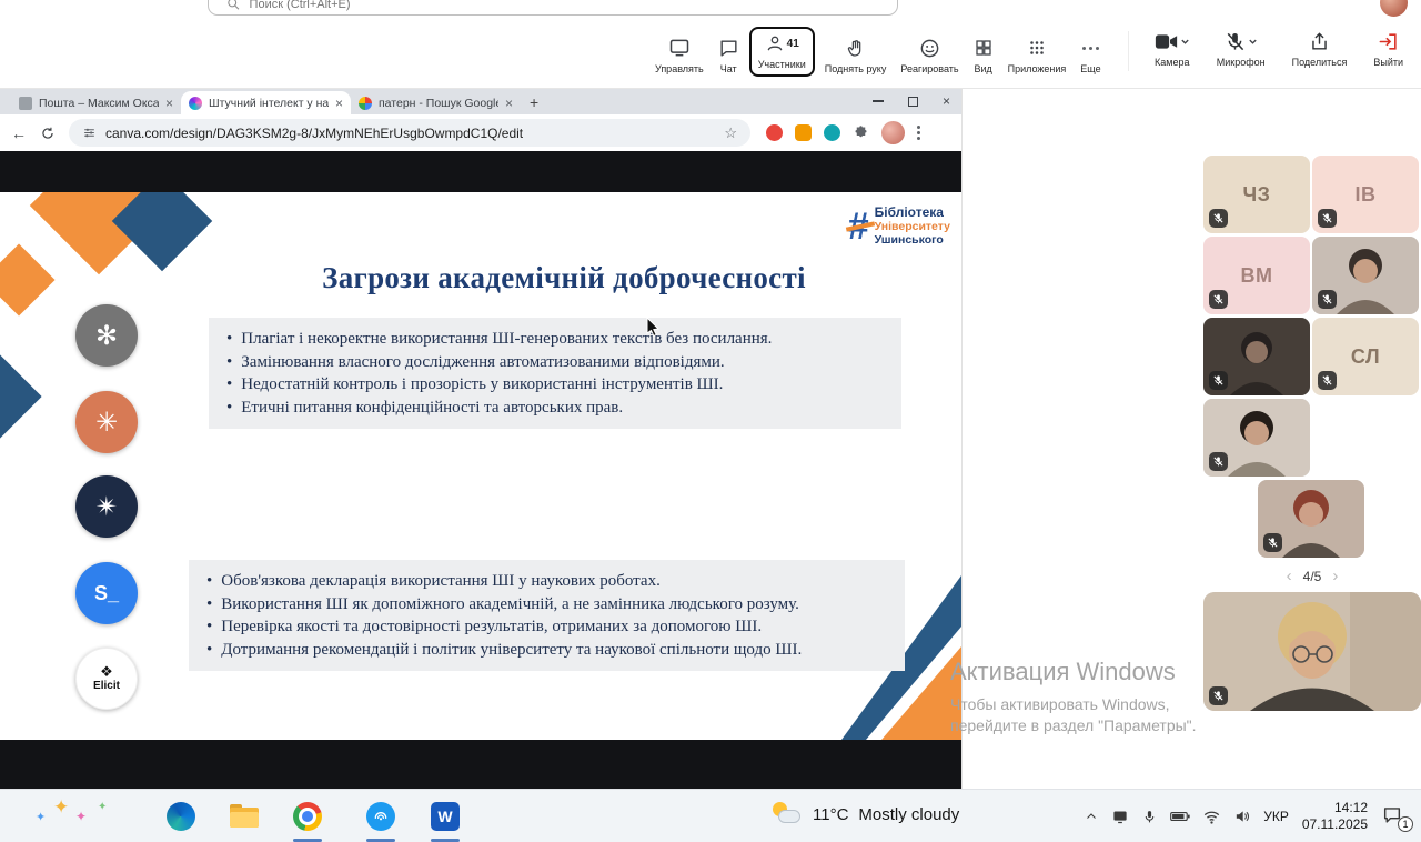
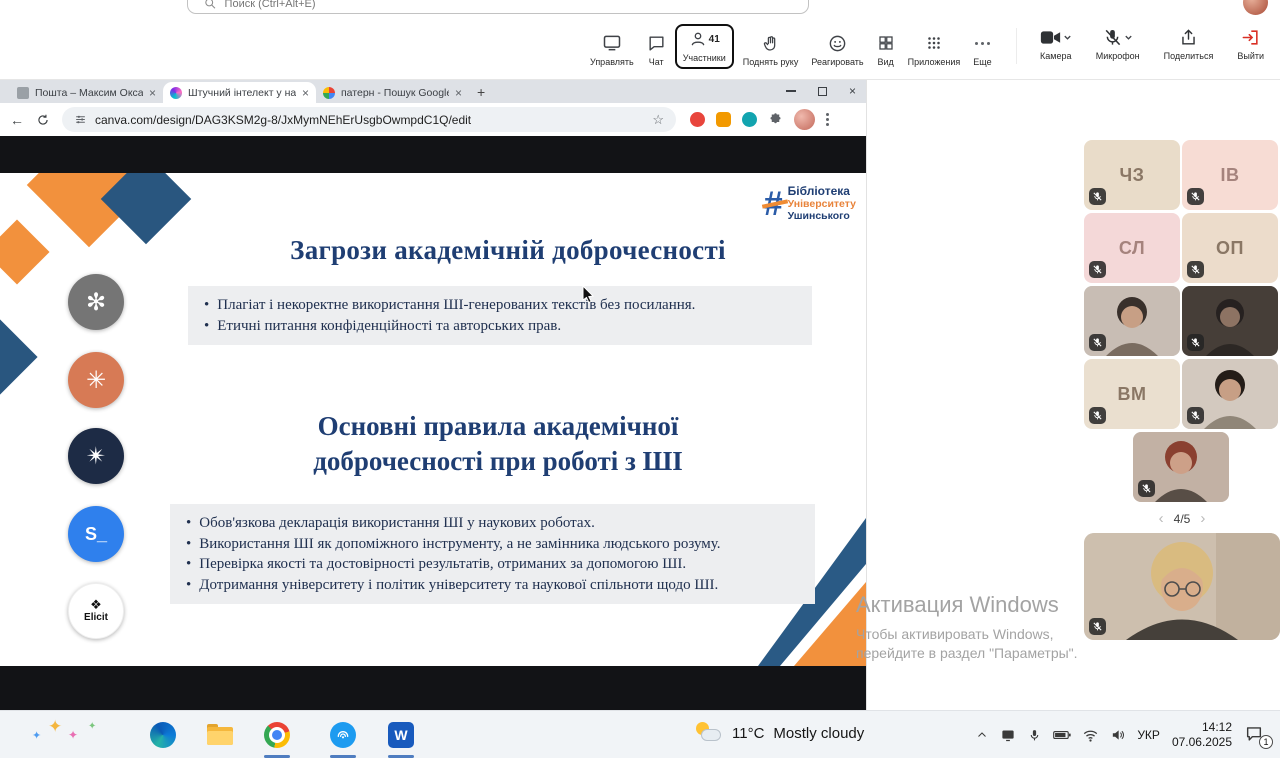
  Поиск (Ctrl+Alt+E)
  Управлять
  Чат
  41
  Участники
  Поднять руку
  Реагировать
  Вид
  Приложения
  Еще
  Камера
  Микрофон
  Поделиться
  Выйти
  Пошта – Максим Окса
  ×
  Штучний інтелект у на
  ×
  патерн - Пошук Googl
  ×
  +
  ×
  ←
  canva.com/design/DAG3KSM2g-8/JxMymNEhErUsgbOwmpdC1Q/edit
  ☆
  #
  Бібліотека
  Університету
  Ушинського
  ✻
  ✳
  ✴
  S_
  ❖
  Elicit
  Загрози академічній доброчесності
  Плагіат і некоректне використання ШІ-генерованих текстів без посилання.
- Замінювання власного дослідження автоматизованими відповідями.
- Недостатній контроль і прозорість у використанні інструментів ШІ.
  Етичні питання конфіденційності та авторських прав.
+ Основні правила академічної
+ доброчесності при роботі з ШІ
  Обов'язкова декларація використання ШІ у наукових роботах.
- Використання ШІ як допоміжного академічній, а не замінника людського розуму.
+ Використання ШІ як допоміжного інструменту, а не замінника людського розуму.
  Перевірка якості та достовірності результатів, отриманих за допомогою ШІ.
- Дотримання рекомендацій і політик університету та наукової спільноти щодо ШІ.
+ Дотримання університету і політик університету та наукової спільноти щодо ШІ.
  Активация Windows
  Чтобы активировать Windows, перейдите в раздел "Параметры".
  ЧЗ
  ІВ
- ВМ
+ СЛ
+ ОП
- СЛ
+ ВМ
  ‹
  4/5
  ›
  ✦
  ✦
  ✦
  ✦
  W
  11°C
  Mostly cloudy
  УКР
  14:12
- 07.11.2025
+ 07.06.2025
  1
